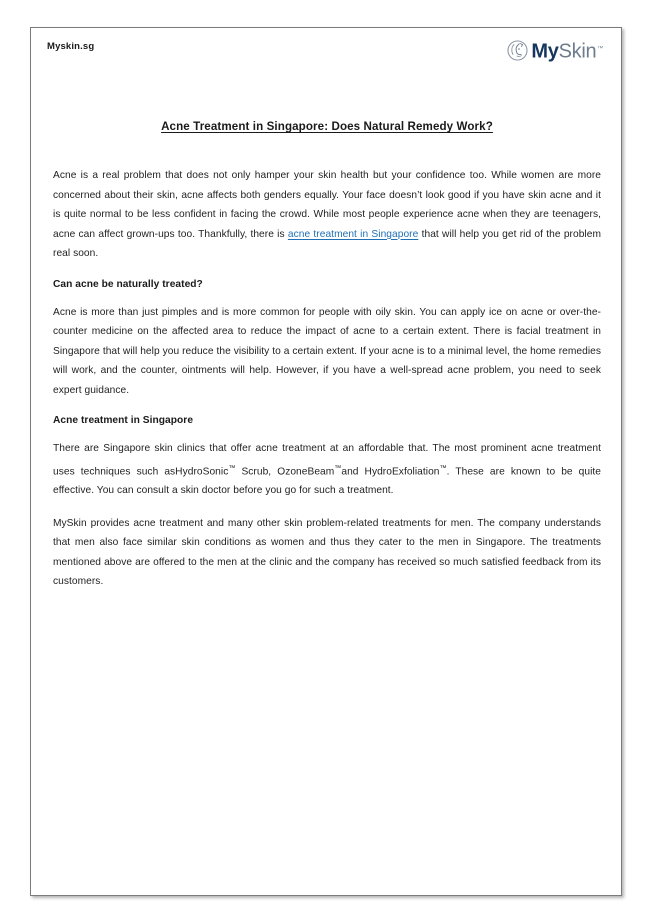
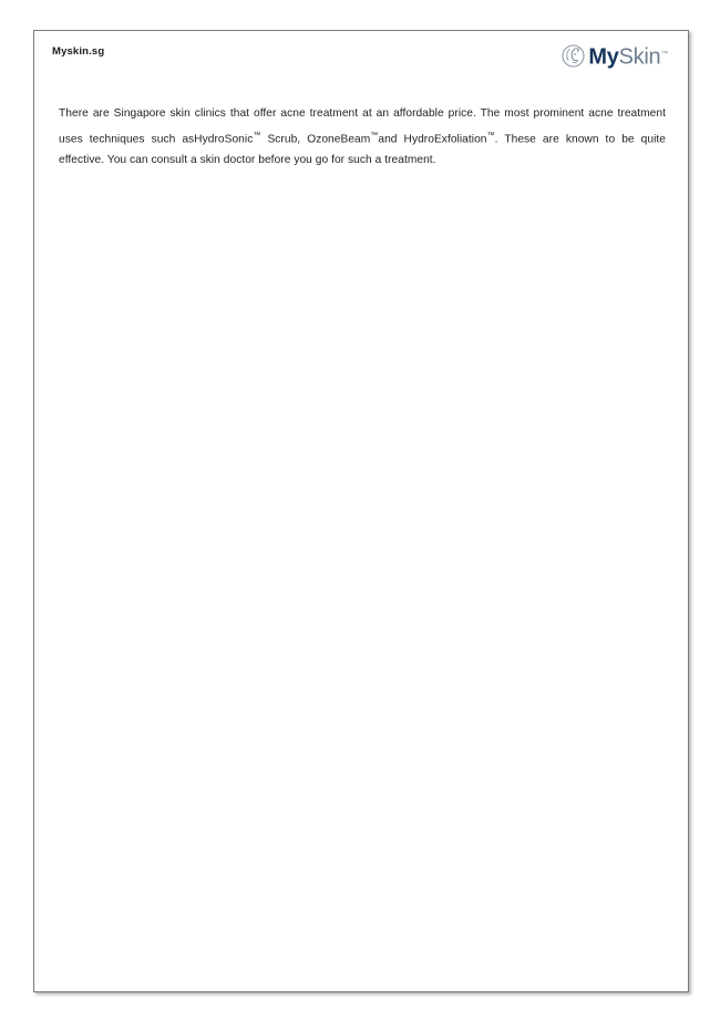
  Myskin.sg
  MySkin
- Acne Treatment in Singapore: Does Natural Remedy Work?
- Acne is a real problem that does not only hamper your skin health but your confidence too. While women are more concerned about their skin, acne affects both genders equally. Your face doesn’t look good if you have skin acne and it is quite normal to be less confident in facing the crowd. While most people experience acne when they are teenagers, acne can affect grown-ups too. Thankfully, there is acne treatment in Singapore that will help you get rid of the problem real soon.
- Can acne be naturally treated?
- Acne is more than just pimples and is more common for people with oily skin. You can apply ice on acne or over-the-counter medicine on the affected area to reduce the impact of acne to a certain extent. There is facial treatment in Singapore that will help you reduce the visibility to a certain extent. If your acne is to a minimal level, the home remedies will work, and the counter, ointments will help. However, if you have a well-spread acne problem, you need to seek expert guidance.
- Acne treatment in Singapore
- There are Singapore skin clinics that offer acne treatment at an affordable that. The most prominent acne treatment uses techniques such asHydroSonic Scrub, OzoneBeam and HydroExfoliation . These are known to be quite effective. You can consult a skin doctor before you go for such a treatment.
+ There are Singapore skin clinics that offer acne treatment at an affordable price. The most prominent acne treatment uses techniques such asHydroSonic Scrub, OzoneBeam and HydroExfoliation . These are known to be quite effective. You can consult a skin doctor before you go for such a treatment.
- MySkin provides acne treatment and many other skin problem-related treatments for men. The company understands that men also face similar skin conditions as women and thus they cater to the men in Singapore. The treatments mentioned above are offered to the men at the clinic and the company has received so much satisfied feedback from its customers.
